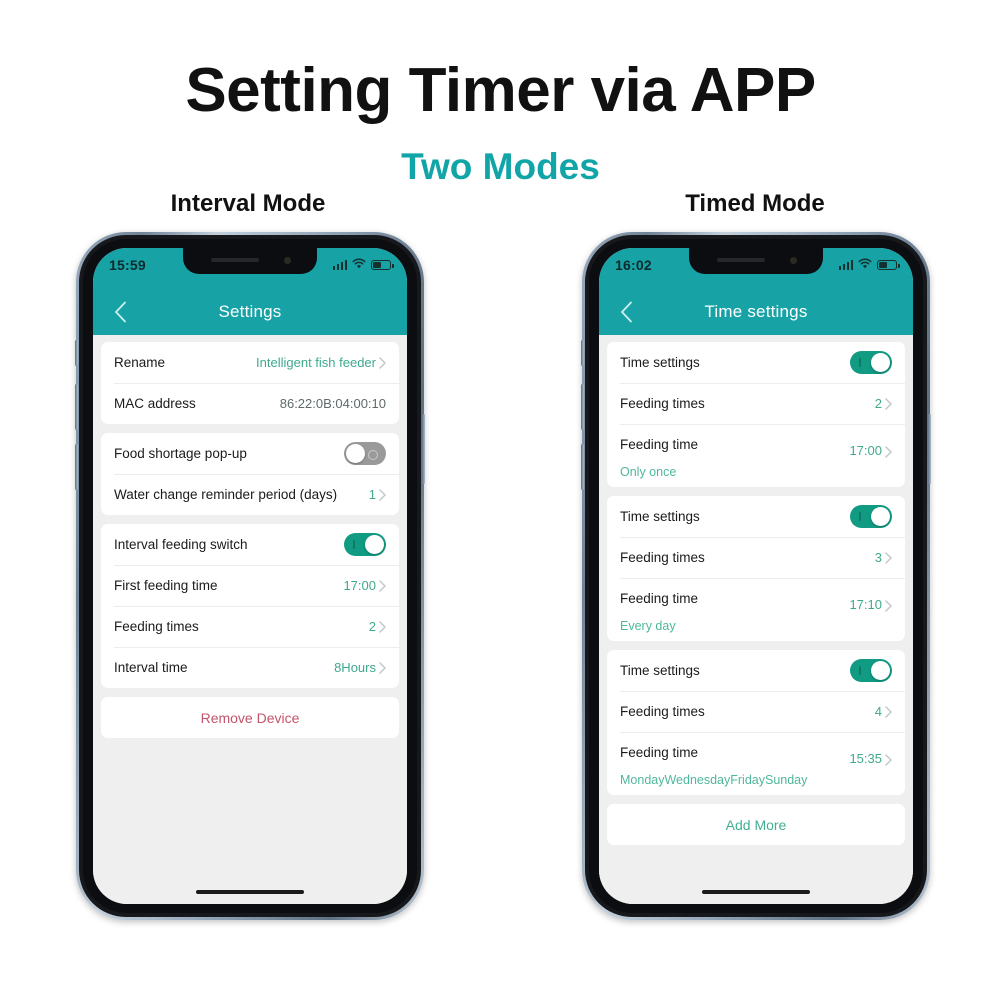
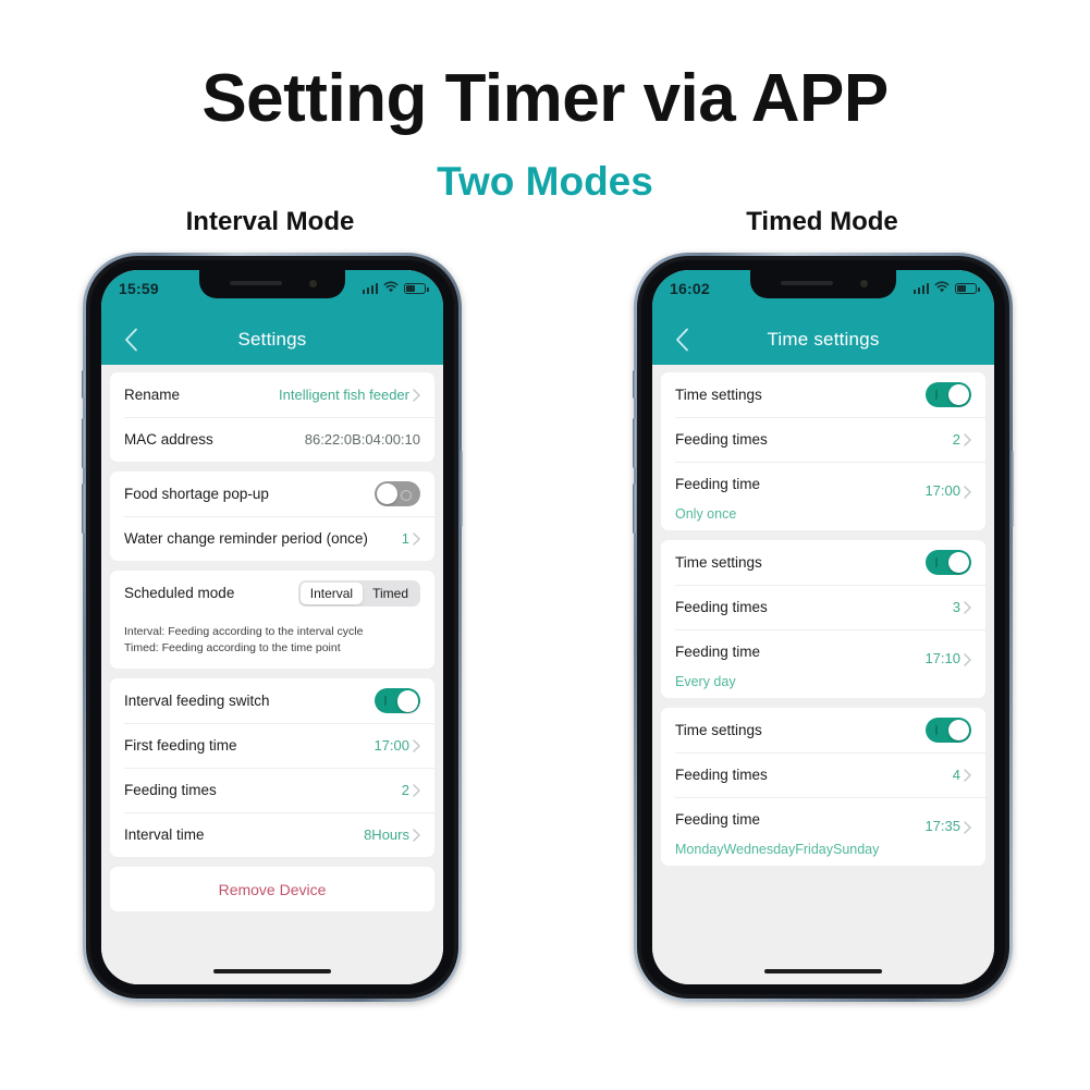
  Setting Timer via APP
  Two Modes
  Interval Mode
  Timed Mode
  15:59
  Settings
  Rename
  Intelligent fish feeder
  MAC address
  86:22:0B:04:00:10
  Food shortage pop-up
- Water change reminder period (days)
+ Water change reminder period (once)
  1
+ Scheduled mode
+ Interval
+ Timed
+ Interval: Feeding according to the interval cycle
+ Timed: Feeding according to the time point
  Interval feeding switch
  First feeding time
  17:00
  Feeding times
  2
  Interval time
  8Hours
  Remove Device
  16:02
  Time settings
  Time settings
  Feeding times
  2
  Feeding time
  17:00
  Only once
  Time settings
  Feeding times
  3
  Feeding time
  17:10
  Every day
  Time settings
  Feeding times
  4
  Feeding time
- 15:35
+ 17:35
  MondayWednesdayFridaySunday
- Add More
